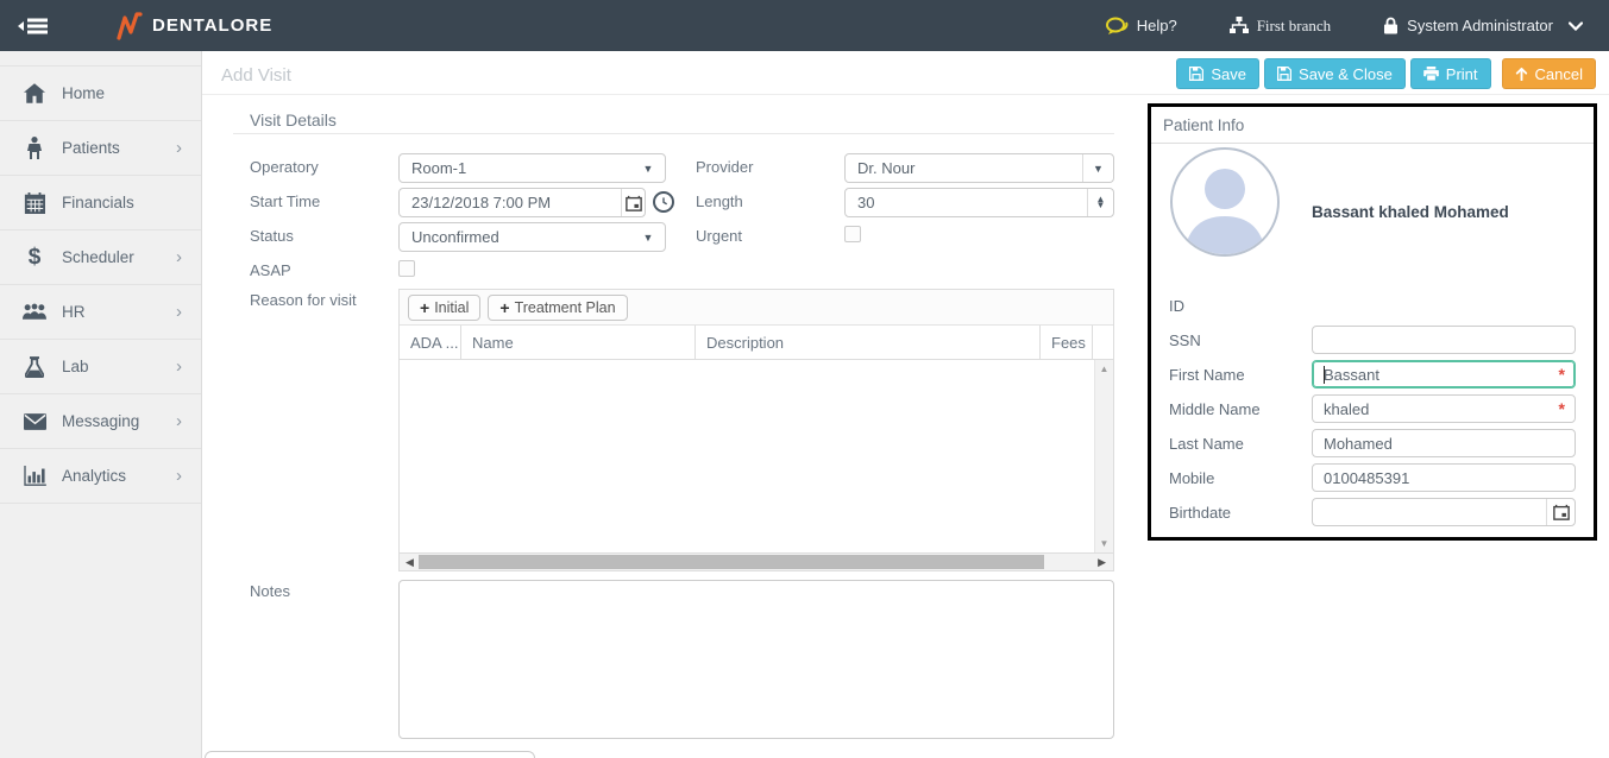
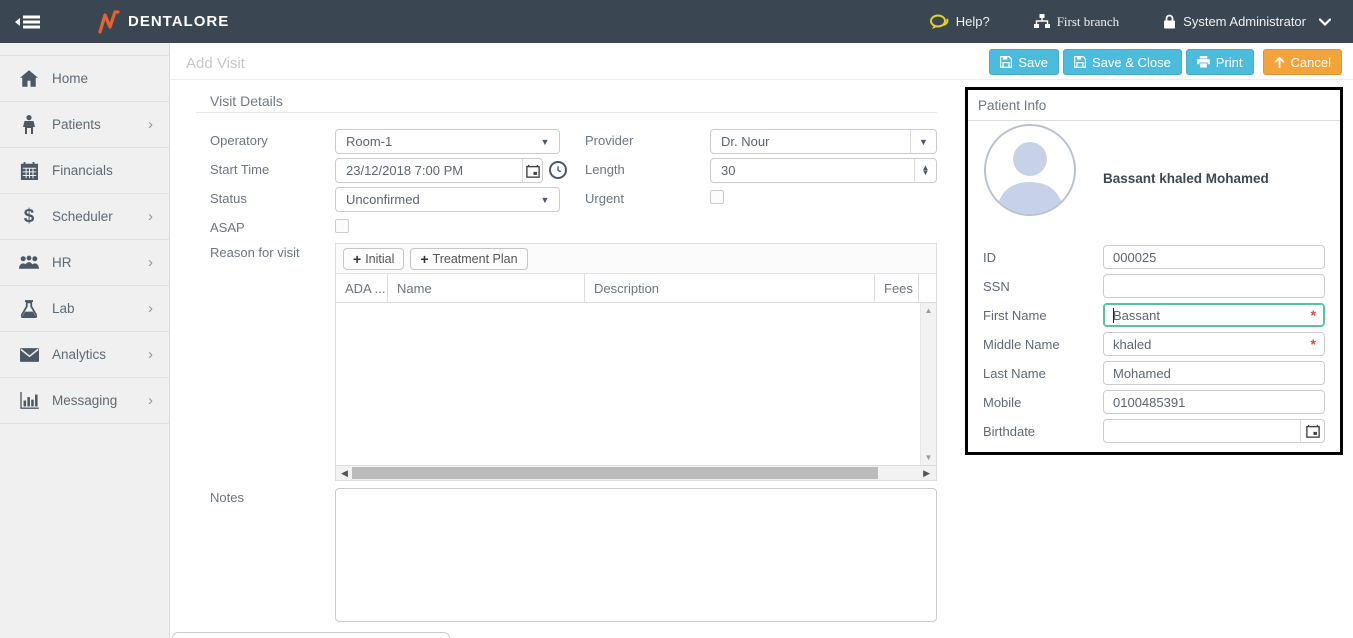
  DENTALORE
  Help?
  First branch
  System Administrator
  Home
  Patients
  ›
  Financials
  $
  Scheduler
  ›
  HR
  ›
  Lab
  ›
- Messaging
+ Analytics
  ›
- Analytics
+ Messaging
  ›
  Add Visit
  Save
  Save & Close
  Print
  Cancel
  Visit Details
  Operatory
  Room-1
  ▼
  Provider
  Dr. Nour
  ▼
  Start Time
  23/12/2018 7:00 PM
  Length
  30
  ▲
  ▼
  Status
  Unconfirmed
  ▼
  Urgent
  ASAP
  Reason for visit
  +
  Initial
  +
  Treatment Plan
  ADA ...
  Name
  Description
  Fees
  ▲
  ▼
  ◀
  ▶
  Notes
  Patient Info
  Bassant khaled Mohamed
  ID
+ 000025
  SSN
  First Name
  Bassant
  *
  Middle Name
  khaled
  *
  Last Name
  Mohamed
  Mobile
  0100485391
  Birthdate
